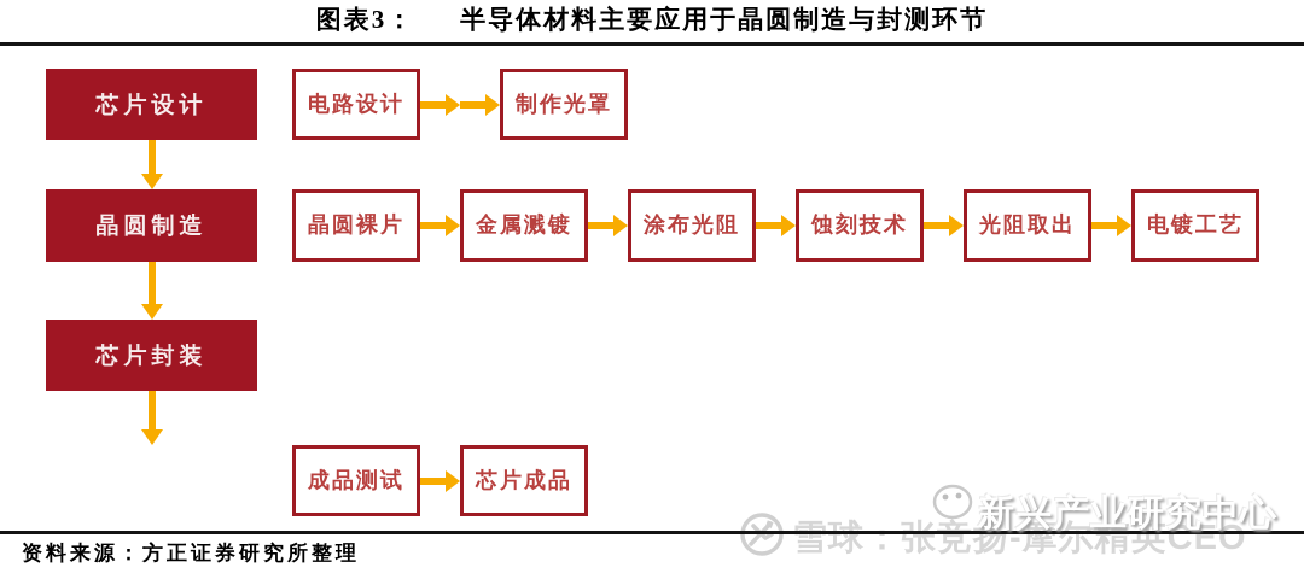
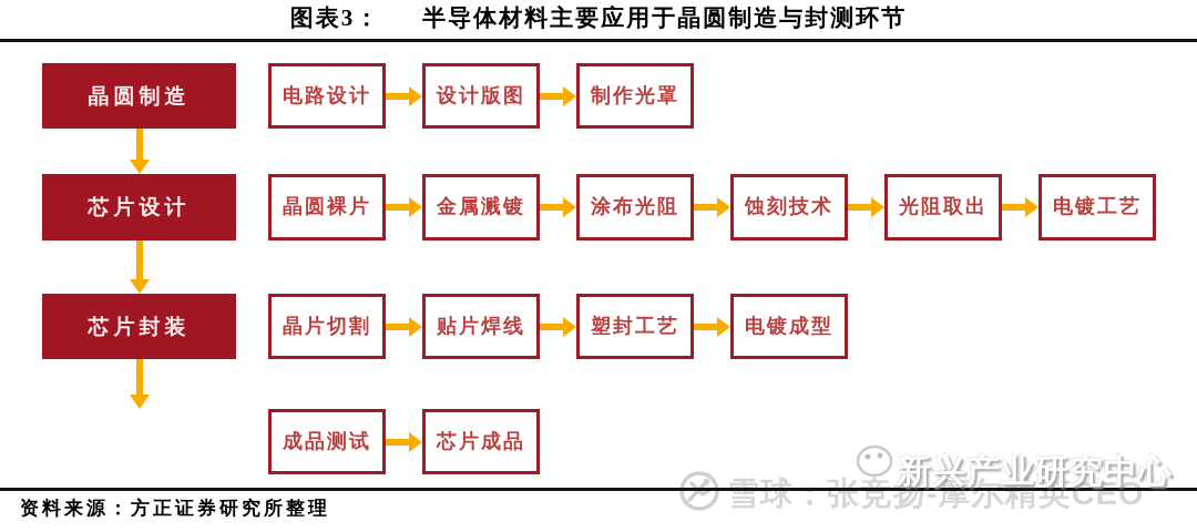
  图表3： 半导体材料主要应用于晶圆制造与封测环节
- 芯片设计
+ 晶圆制造
  电路设计
+ 设计版图
  制作光罩
- 晶圆制造
+ 芯片设计
  晶圆裸片
  金属溅镀
  涂布光阻
  蚀刻技术
  光阻取出
  电镀工艺
  芯片封装
+ 晶片切割
+ 贴片焊线
+ 塑封工艺
+ 电镀成型
  成品测试
  芯片成品
  资料来源：方正证券研究所整理
  新兴产业研究中心
  雪球：张竞扬-摩尔精英CEO
